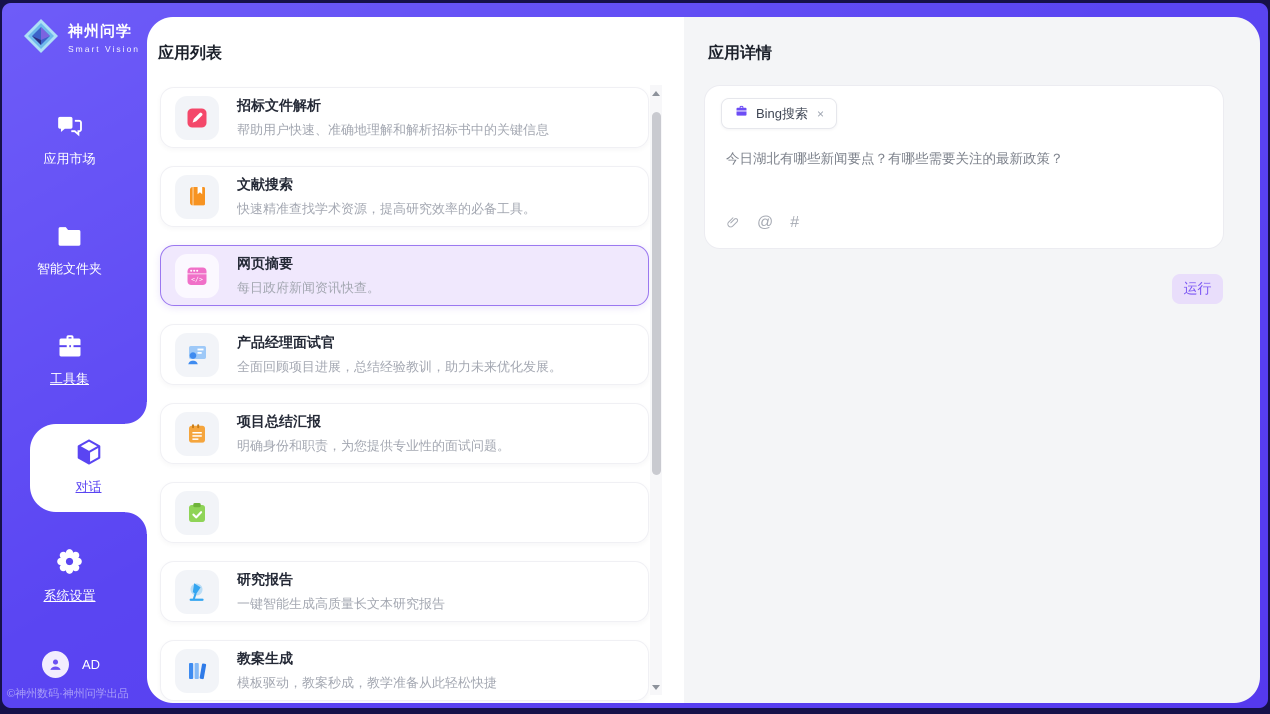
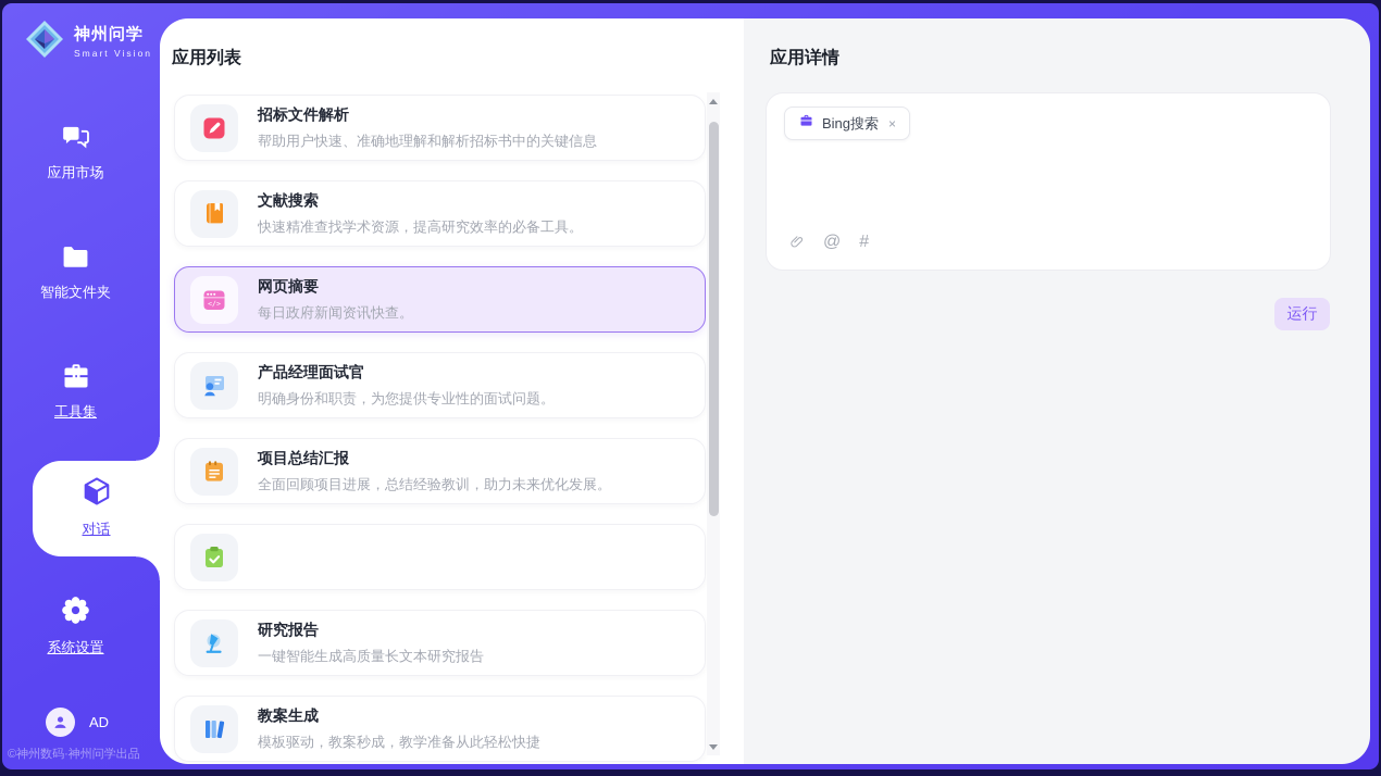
  神州问学
  Smart Vision
  应用市场
  智能文件夹
  工具集
  对话
  系统设置
  AD
  ©神州数码·神州问学出品
  应用列表
  招标文件解析
  帮助用户快速、准确地理解和解析招标书中的关键信息
  文献搜索
  快速精准查找学术资源，提高研究效率的必备工具。
  </>
  网页摘要
  每日政府新闻资讯快查。
  产品经理面试官
- 全面回顾项目进展，总结经验教训，助力未来优化发展。
+ 明确身份和职责，为您提供专业性的面试问题。
  项目总结汇报
- 明确身份和职责，为您提供专业性的面试问题。
+ 全面回顾项目进展，总结经验教训，助力未来优化发展。
  研究报告
  一键智能生成高质量长文本研究报告
  教案生成
  模板驱动，教案秒成，教学准备从此轻松快捷
  应用详情
  Bing搜索
  ×
- 今日湖北有哪些新闻要点？有哪些需要关注的最新政策？
  @
  #
  运行
